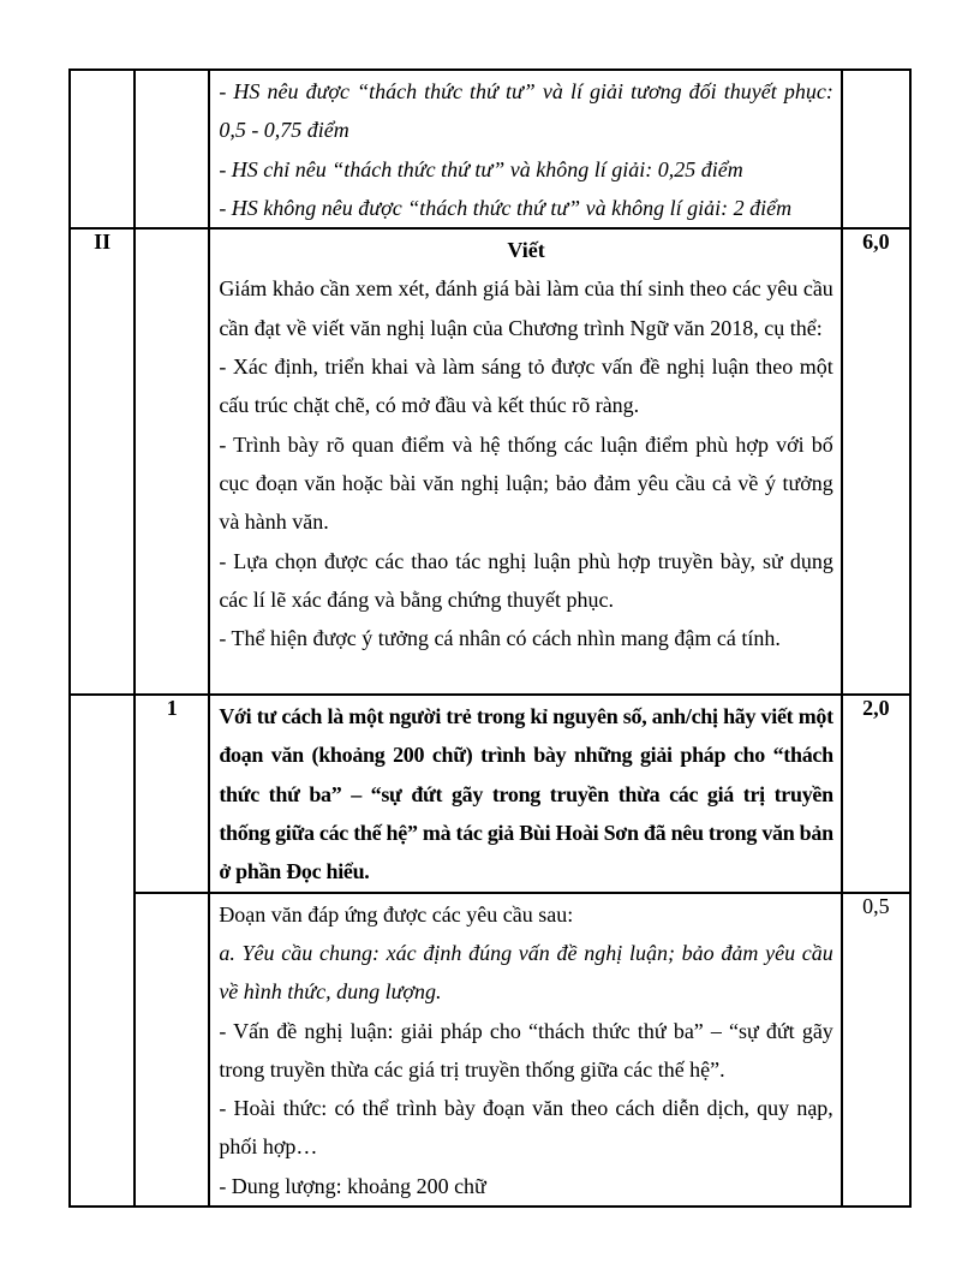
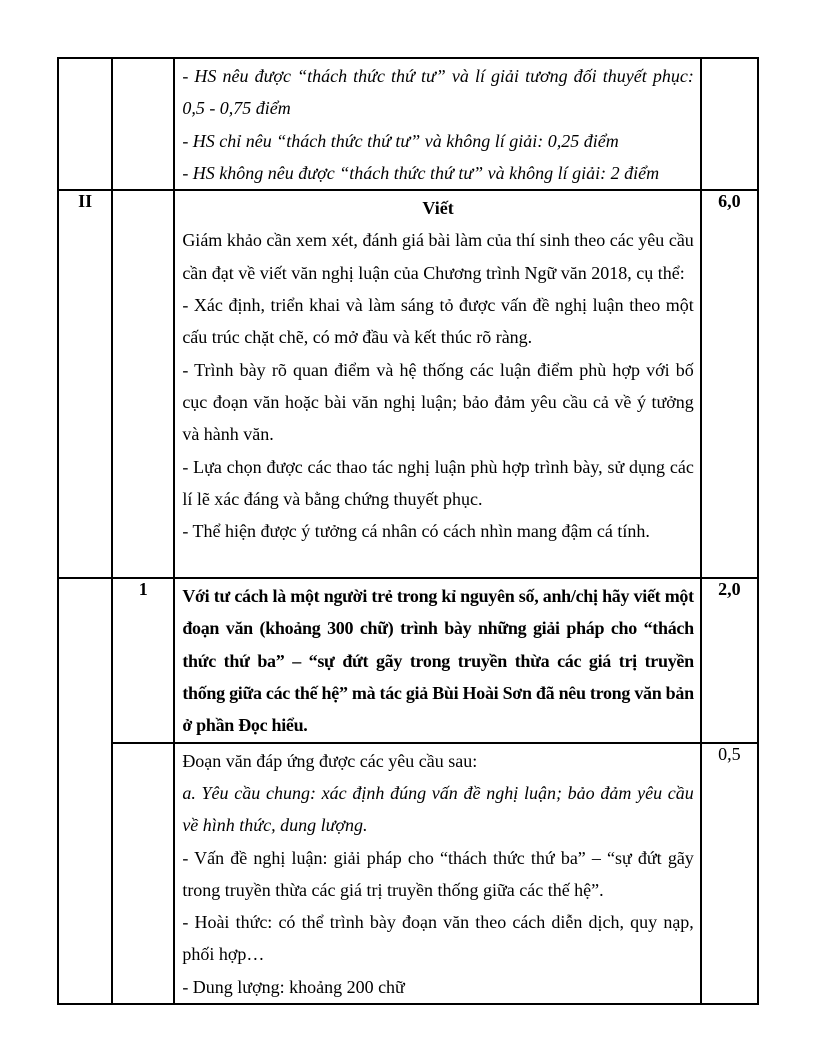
  		- HS nêu được “thách thức thứ tư” và lí giải tương đối thuyết phục: 0,5 - 0,75 điểm - HS chỉ nêu “thách thức thứ tư” và không lí giải: 0,25 điểm - HS không nêu được “thách thức thứ tư” và không lí giải: 2 điểm
- II		Viết Giám khảo cần xem xét, đánh giá bài làm của thí sinh theo các yêu cầu cần đạt về viết văn nghị luận của Chương trình Ngữ văn 2018, cụ thể: - Xác định, triển khai và làm sáng tỏ được vấn đề nghị luận theo một cấu trúc chặt chẽ, có mở đầu và kết thúc rõ ràng. - Trình bày rõ quan điểm và hệ thống các luận điểm phù hợp với bố cục đoạn văn hoặc bài văn nghị luận; bảo đảm yêu cầu cả về ý tưởng và hành văn. - Lựa chọn được các thao tác nghị luận phù hợp truyền bày, sử dụng các lí lẽ xác đáng và bằng chứng thuyết phục. - Thể hiện được ý tưởng cá nhân có cách nhìn mang đậm cá tính.	6,0
+ II		Viết Giám khảo cần xem xét, đánh giá bài làm của thí sinh theo các yêu cầu cần đạt về viết văn nghị luận của Chương trình Ngữ văn 2018, cụ thể: - Xác định, triển khai và làm sáng tỏ được vấn đề nghị luận theo một cấu trúc chặt chẽ, có mở đầu và kết thúc rõ ràng. - Trình bày rõ quan điểm và hệ thống các luận điểm phù hợp với bố cục đoạn văn hoặc bài văn nghị luận; bảo đảm yêu cầu cả về ý tưởng và hành văn. - Lựa chọn được các thao tác nghị luận phù hợp trình bày, sử dụng các lí lẽ xác đáng và bằng chứng thuyết phục. - Thể hiện được ý tưởng cá nhân có cách nhìn mang đậm cá tính.	6,0
- 	1	Với tư cách là một người trẻ trong kỉ nguyên số, anh/chị hãy viết một đoạn văn (khoảng 200 chữ) trình bày những giải pháp cho “thách thức thứ ba” – “sự đứt gãy trong truyền thừa các giá trị truyền thống giữa các thế hệ” mà tác giả Bùi Hoài Sơn đã nêu trong văn bản ở phần Đọc hiểu.	2,0
+ 	1	Với tư cách là một người trẻ trong kỉ nguyên số, anh/chị hãy viết một đoạn văn (khoảng 300 chữ) trình bày những giải pháp cho “thách thức thứ ba” – “sự đứt gãy trong truyền thừa các giá trị truyền thống giữa các thế hệ” mà tác giả Bùi Hoài Sơn đã nêu trong văn bản ở phần Đọc hiểu.	2,0
  	Đoạn văn đáp ứng được các yêu cầu sau: a. Yêu cầu chung: xác định đúng vấn đề nghị luận; bảo đảm yêu cầu về hình thức, dung lượng. - Vấn đề nghị luận: giải pháp cho “thách thức thứ ba” – “sự đứt gãy trong truyền thừa các giá trị truyền thống giữa các thế hệ”. - Hoài thức: có thể trình bày đoạn văn theo cách diễn dịch, quy nạp, phối hợp… - Dung lượng: khoảng 200 chữ	0,5
